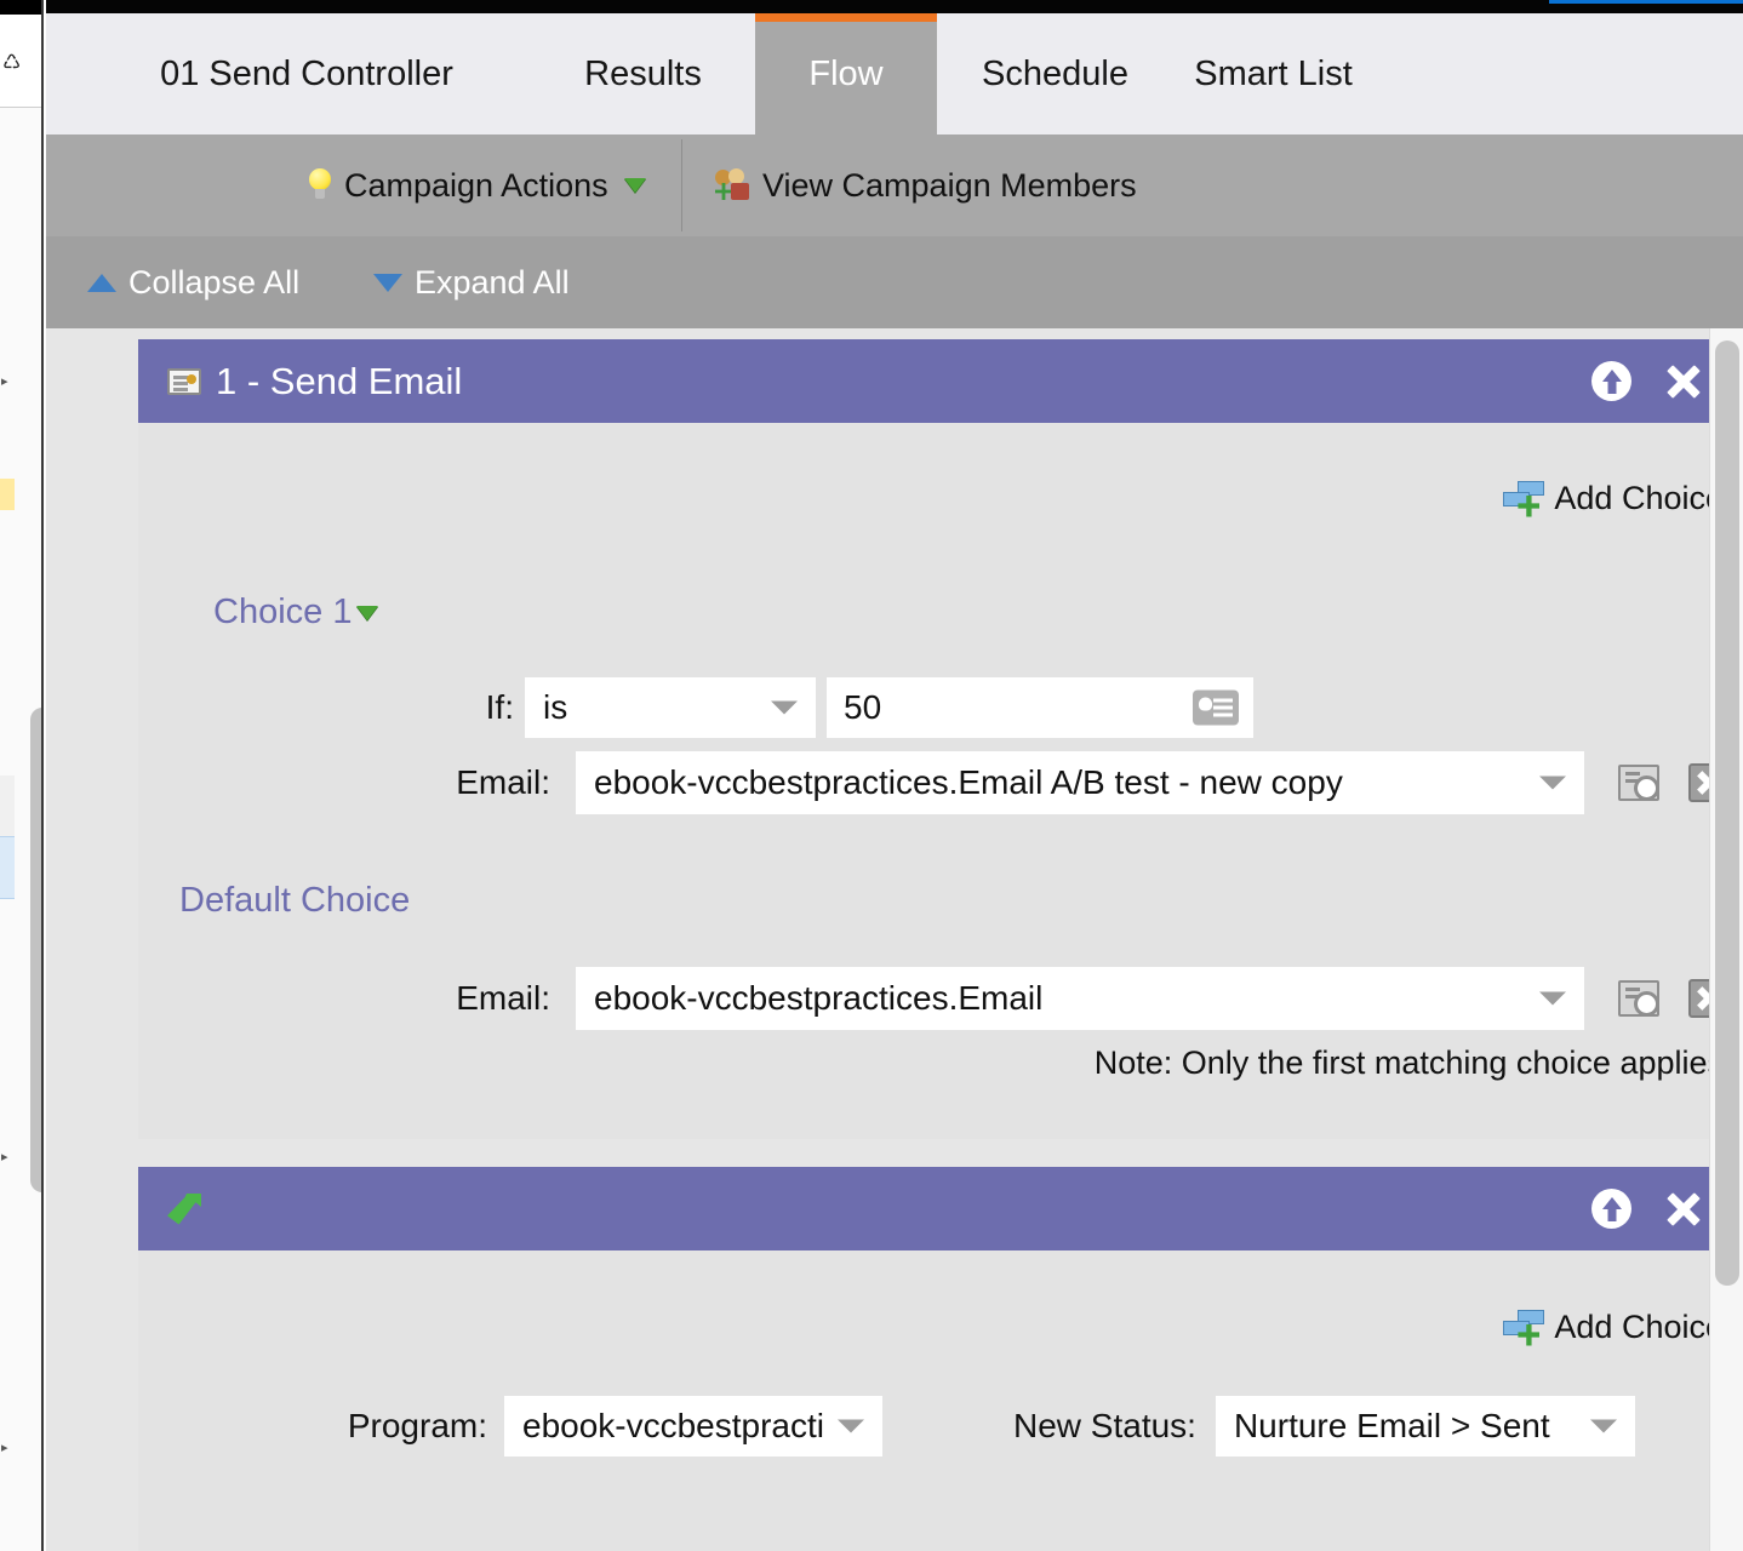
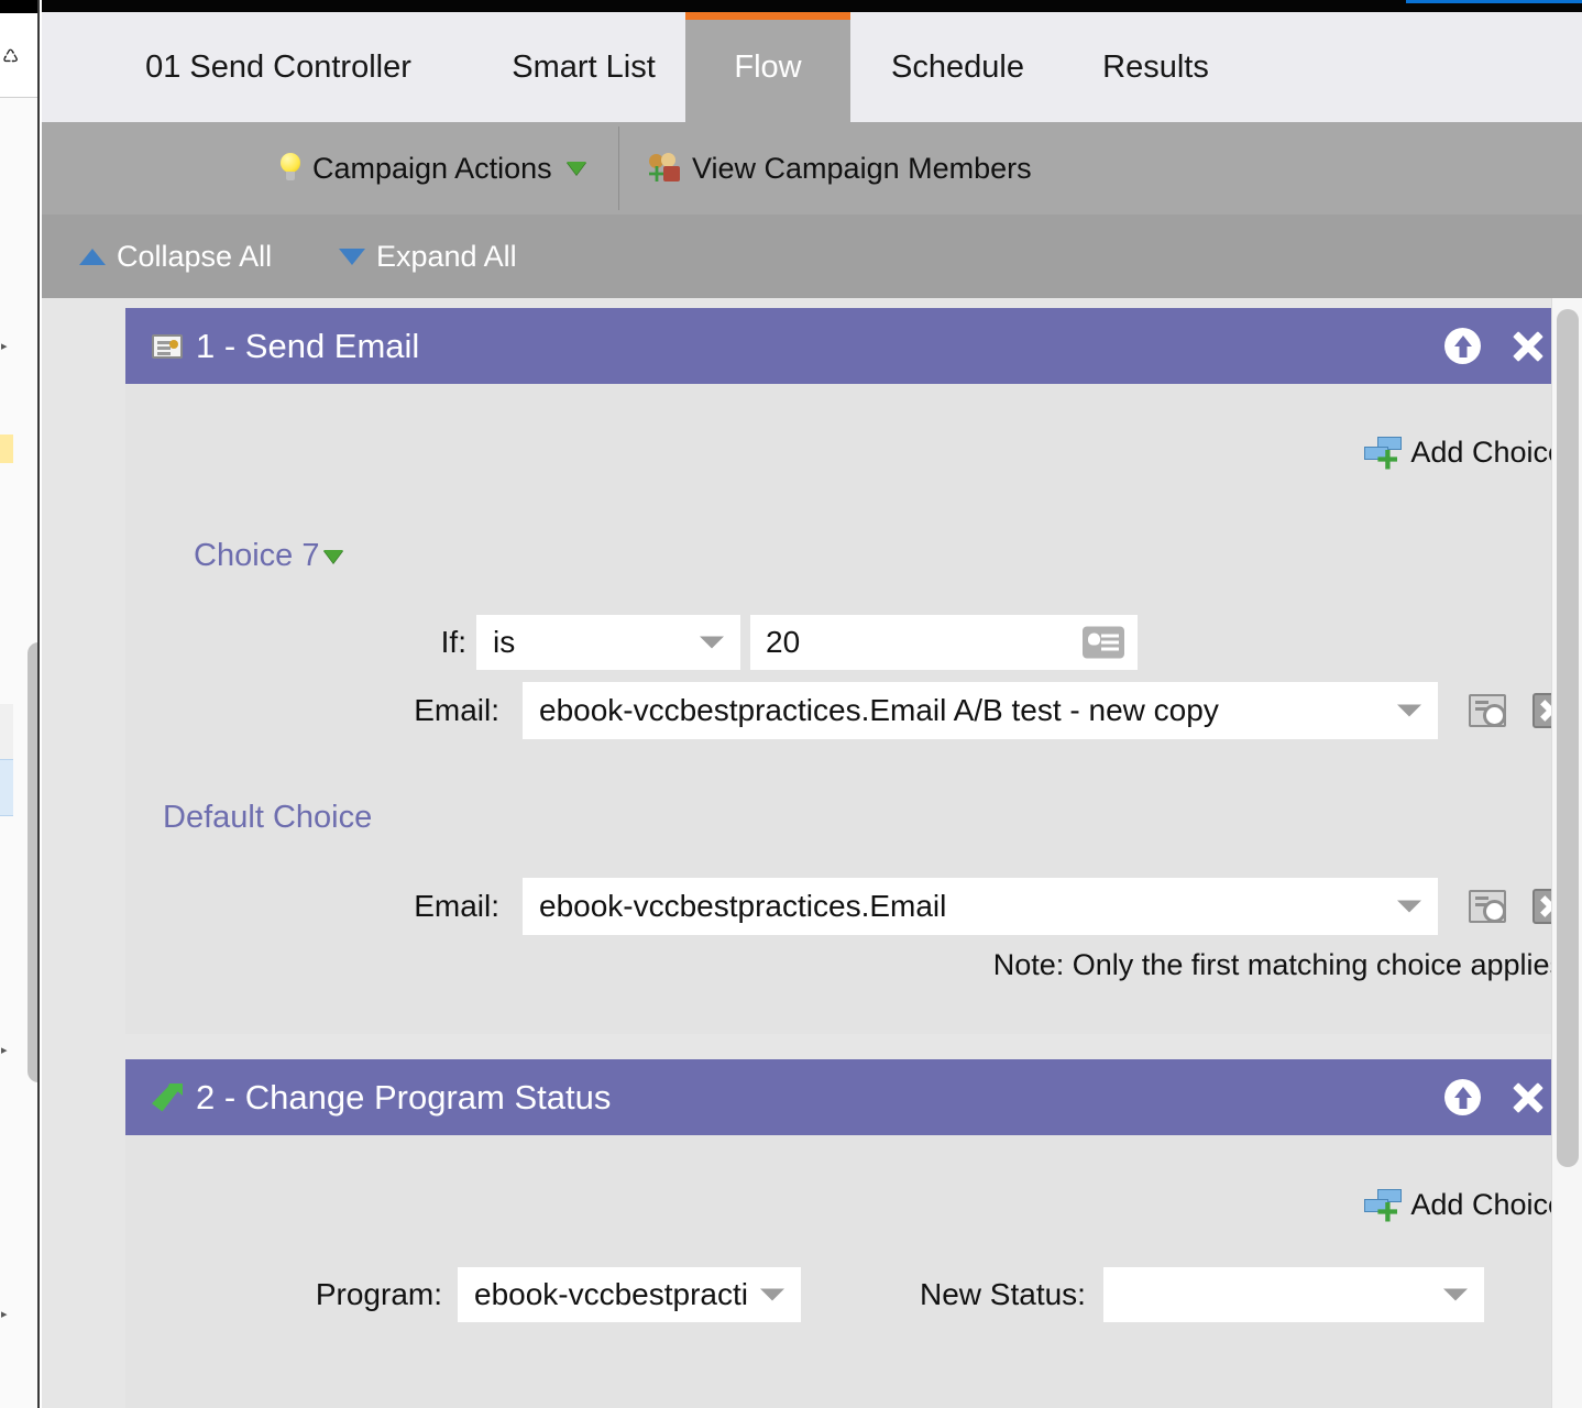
  ♺
  ▸
  ▸
  ▸
  01 Send Controller
- Results
+ Smart List
  Flow
  Schedule
- Smart List
+ Results
  Campaign Actions
  View Campaign Members
  Collapse All
  Expand All
  1 - Send Email
  Add Choic
- Choice 1
+ Choice 7
  If:
  is
- 50
+ 20
  Email:
  ebook-vccbestpractices.Email A/B test - new copy
  Default Choice
  Email:
  ebook-vccbestpractices.Email
  Note: Only the first matching choice applie
+ 2 - Change Program Status
  Add Choic
  Program:
  ebook-vccbestpracti
  New Status:
- Nurture Email > Sent
